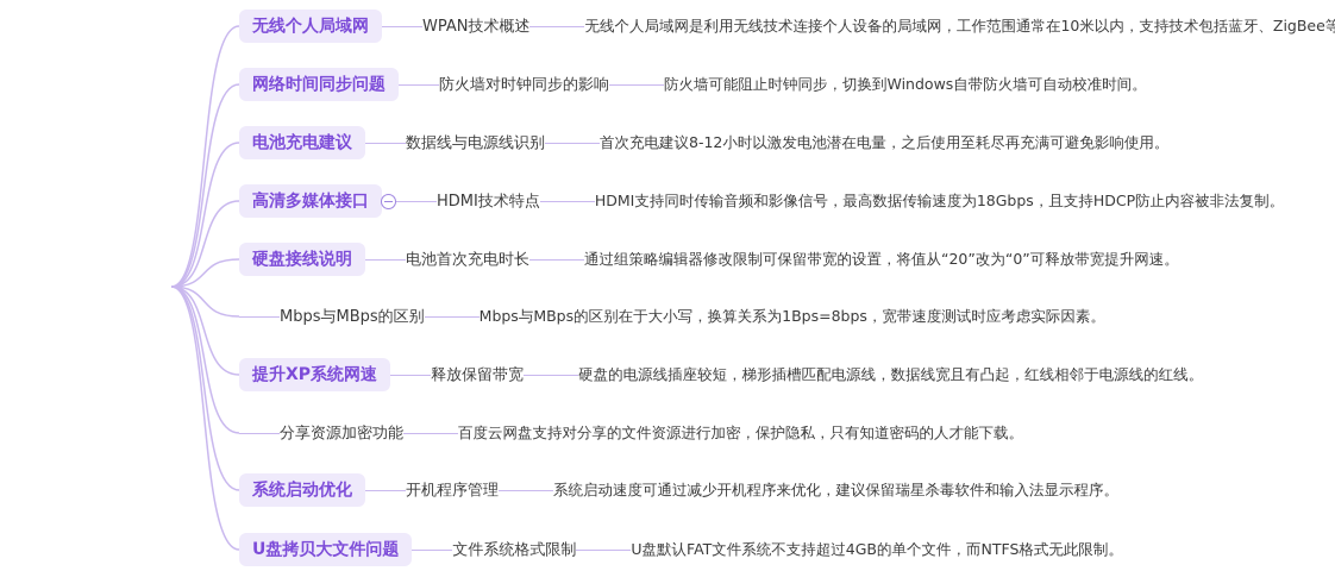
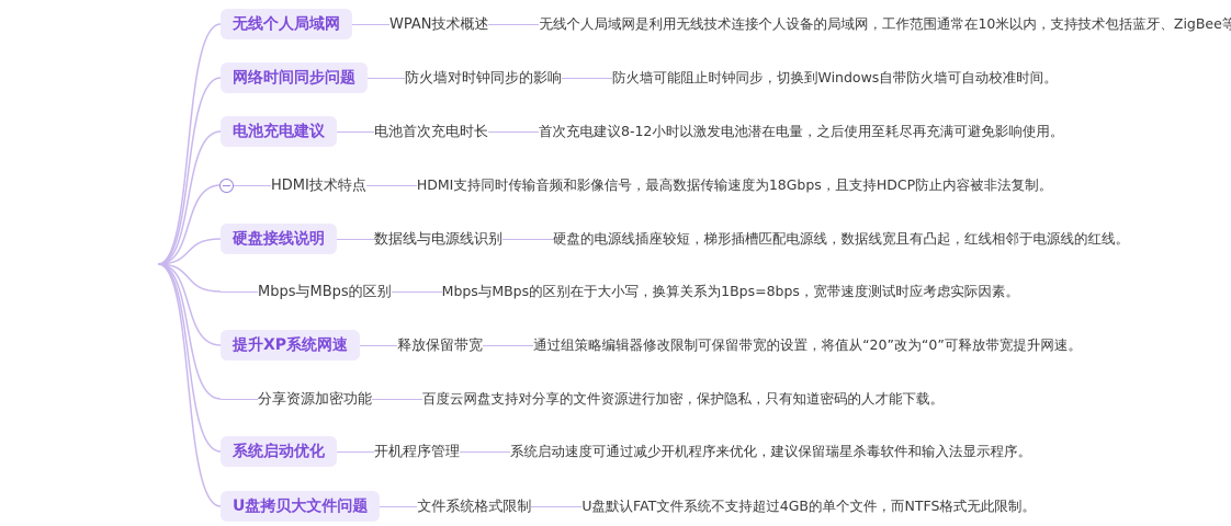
  无线个人局域网
  WPAN技术概述
  无线个人局域网是利用无线技术连接个人设备的局域网，工作范围通常在10米以内，支持技术包括蓝牙、ZigBee等
  网络时间同步问题
  防火墙对时钟同步的影响
  防火墙可能阻止时钟同步，切换到Windows自带防火墙可自动校准时间。
  电池充电建议
- 数据线与电源线识别
+ 电池首次充电时长
  首次充电建议8-12小时以激发电池潜在电量，之后使用至耗尽再充满可避免影响使用。
- 高清多媒体接口
  HDMI技术特点
  HDMI支持同时传输音频和影像信号，最高数据传输速度为18Gbps，且支持HDCP防止内容被非法复制。
  硬盘接线说明
- 电池首次充电时长
+ 数据线与电源线识别
- 通过组策略编辑器修改限制可保留带宽的设置，将值从“20”改为“0”可释放带宽提升网速。
+ 硬盘的电源线插座较短，梯形插槽匹配电源线，数据线宽且有凸起，红线相邻于电源线的红线。
  Mbps与MBps的区别
  Mbps与MBps的区别在于大小写，换算关系为1Bps=8bps，宽带速度测试时应考虑实际因素。
  提升XP系统网速
  释放保留带宽
- 硬盘的电源线插座较短，梯形插槽匹配电源线，数据线宽且有凸起，红线相邻于电源线的红线。
+ 通过组策略编辑器修改限制可保留带宽的设置，将值从“20”改为“0”可释放带宽提升网速。
  分享资源加密功能
  百度云网盘支持对分享的文件资源进行加密，保护隐私，只有知道密码的人才能下载。
  系统启动优化
  开机程序管理
  系统启动速度可通过减少开机程序来优化，建议保留瑞星杀毒软件和输入法显示程序。
  U盘拷贝大文件问题
  文件系统格式限制
  U盘默认FAT文件系统不支持超过4GB的单个文件，而NTFS格式无此限制。
